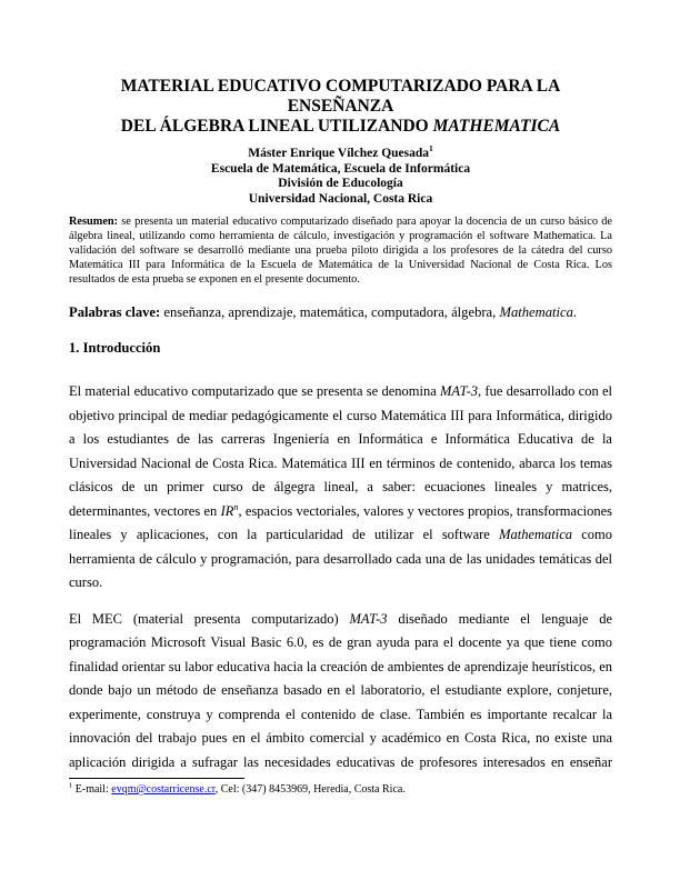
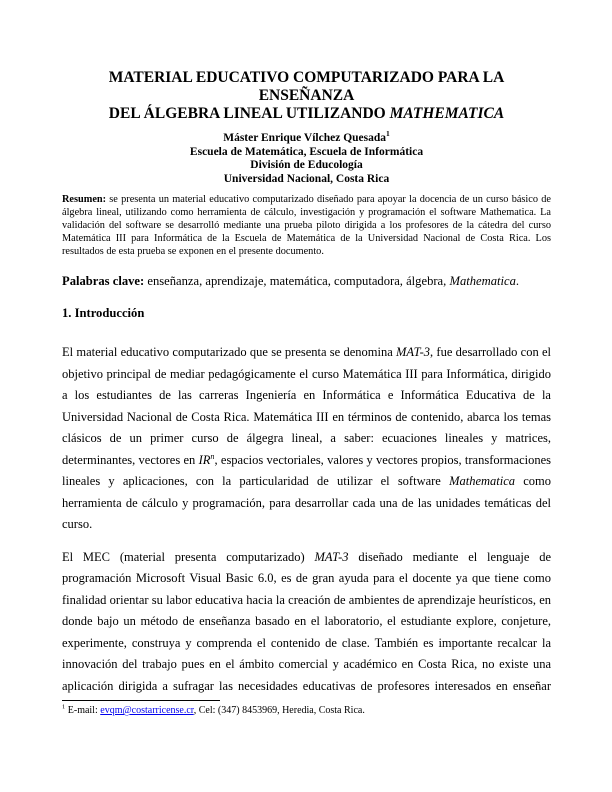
  MATERIAL EDUCATIVO COMPUTARIZADO PARA LA ENSEÑANZA
  DEL ÁLGEBRA LINEAL UTILIZANDO MATHEMATICA
  Máster Enrique Vílchez Quesada1
  Escuela de Matemática, Escuela de Informática
  División de Educología
  Universidad Nacional, Costa Rica
  Resumen: se presenta un material educativo computarizado diseñado para apoyar la docencia de un curso básico de álgebra lineal, utilizando como herramienta de cálculo, investigación y programación el software Mathematica. La validación del software se desarrolló mediante una prueba piloto dirigida a los profesores de la cátedra del curso Matemática III para Informática de la Escuela de Matemática de la Universidad Nacional de Costa Rica. Los resultados de esta prueba se exponen en el presente documento.
  Palabras clave: enseñanza, aprendizaje, matemática, computadora, álgebra, Mathematica.
  1. Introducción
- El material educativo computarizado que se presenta se denomina MAT-3, fue desarrollado con el objetivo principal de mediar pedagógicamente el curso Matemática III para Informática, dirigido a los estudiantes de las carreras Ingeniería en Informática e Informática Educativa de la Universidad Nacional de Costa Rica. Matemática III en términos de contenido, abarca los temas clásicos de un primer curso de álgegra lineal, a saber: ecuaciones lineales y matrices, determinantes, vectores en IRn, espacios vectoriales, valores y vectores propios, transformaciones lineales y aplicaciones, con la particularidad de utilizar el software Mathematica como herramienta de cálculo y programación, para desarrollado cada una de las unidades temáticas del curso.
+ El material educativo computarizado que se presenta se denomina MAT-3, fue desarrollado con el objetivo principal de mediar pedagógicamente el curso Matemática III para Informática, dirigido a los estudiantes de las carreras Ingeniería en Informática e Informática Educativa de la Universidad Nacional de Costa Rica. Matemática III en términos de contenido, abarca los temas clásicos de un primer curso de álgegra lineal, a saber: ecuaciones lineales y matrices, determinantes, vectores en IRn, espacios vectoriales, valores y vectores propios, transformaciones lineales y aplicaciones, con la particularidad de utilizar el software Mathematica como herramienta de cálculo y programación, para desarrollar cada una de las unidades temáticas del curso.
  El MEC (material presenta computarizado) MAT-3 diseñado mediante el lenguaje de programación Microsoft Visual Basic 6.0, es de gran ayuda para el docente ya que tiene como finalidad orientar su labor educativa hacia la creación de ambientes de aprendizaje heurísticos, en donde bajo un método de enseñanza basado en el laboratorio, el estudiante explore, conjeture, experimente, construya y comprenda el contenido de clase. También es importante recalcar la innovación del trabajo pues en el ámbito comercial y académico en Costa Rica, no existe una aplicación dirigida a sufragar las necesidades educativas de profesores interesados en enseñar
  E-mail: evqm@costarricense.cr, Cel: (347) 8453969, Heredia, Costa Rica.
